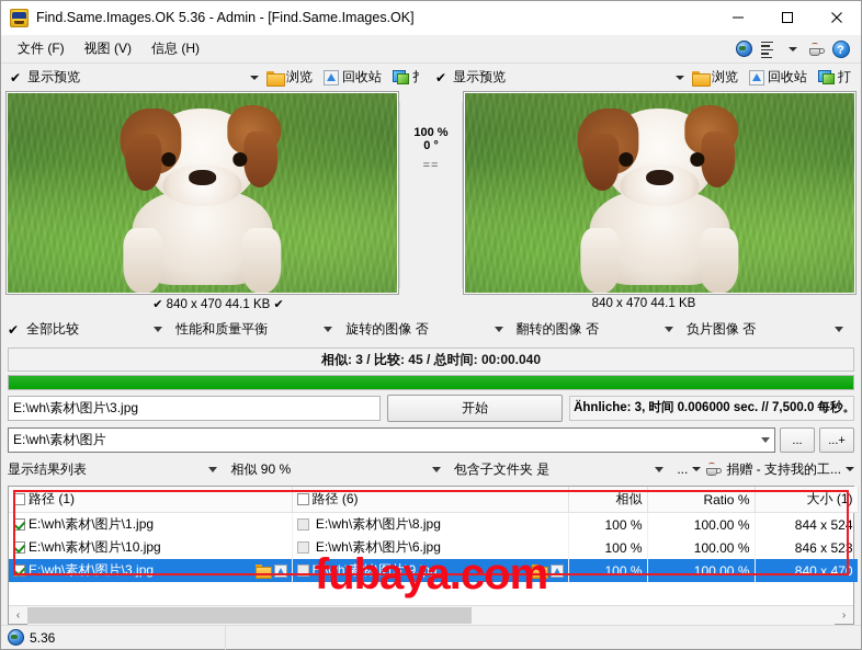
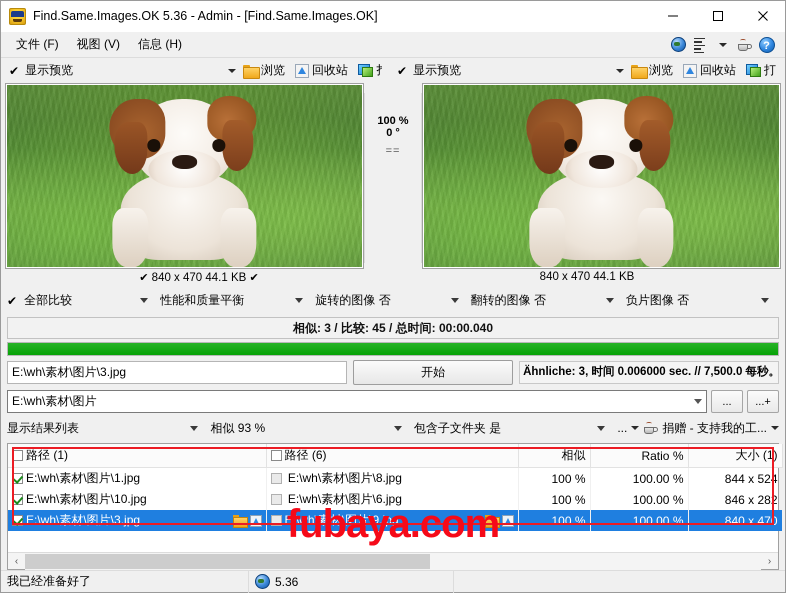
  Find.Same.Images.OK 5.36 - Admin - [Find.Same.Images.OK]
  文件 (F)
  视图 (V)
  信息 (H)
  ?
  ✔
  显示预览
  浏览
  回收站
  扌
  ✔
  显示预览
  浏览
  回收站
  打
  100 %
  0 °
  ==
  ✔ 840 x 470 44.1 KB ✔
  840 x 470 44.1 KB
  ✔
  全部比较
  性能和质量平衡
  旋转的图像 否
  翻转的图像 否
  负片图像 否
  相似: 3 / 比较: 45 / 总时间: 00:00.040
  E:\wh\素材\图片\3.jpg
  开始
  Ähnliche: 3, 时间 0.006000 sec. // 7,500.0 每秒。
  E:\wh\素材\图片
  ...
  ...+
  显示结果列表
- 相似 90 %
+ 相似 93 %
  包含子文件夹 是
  ...
  捐赠 - 支持我的工...
  fubaya.com
  路径 (1)	路径 (6)	相似	Ratio %	大小 (1)
  E:\wh\素材\图片\1.jpg	E:\wh\素材\图片\8.jpg	100 %	100.00 %	844 x 524
- E:\wh\素材\图片\10.jpg	E:\wh\素材\图片\6.jpg	100 %	100.00 %	846 x 523
+ E:\wh\素材\图片\10.jpg	E:\wh\素材\图片\6.jpg	100 %	100.00 %	846 x 282
  E:\wh\素材\图片\3.jpg	E:\wh\素材\图片\9.jpg	100 %	100.00 %	840 x 470
  ‹
  ›
+ 我已经准备好了
  5.36
